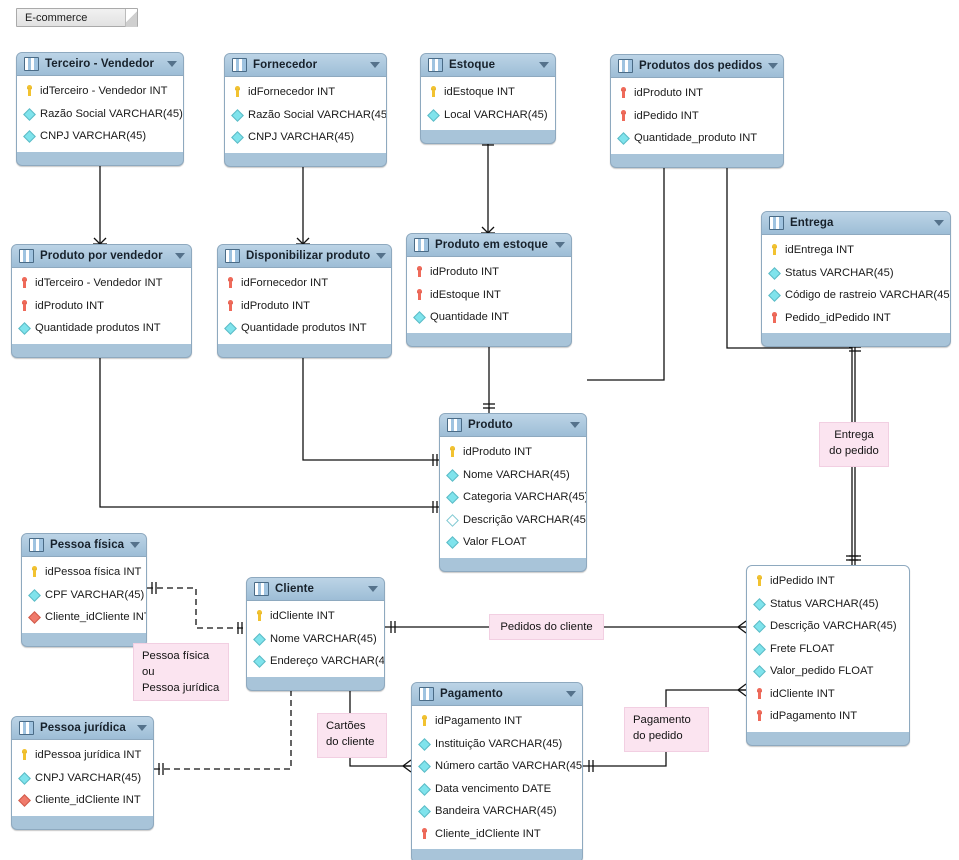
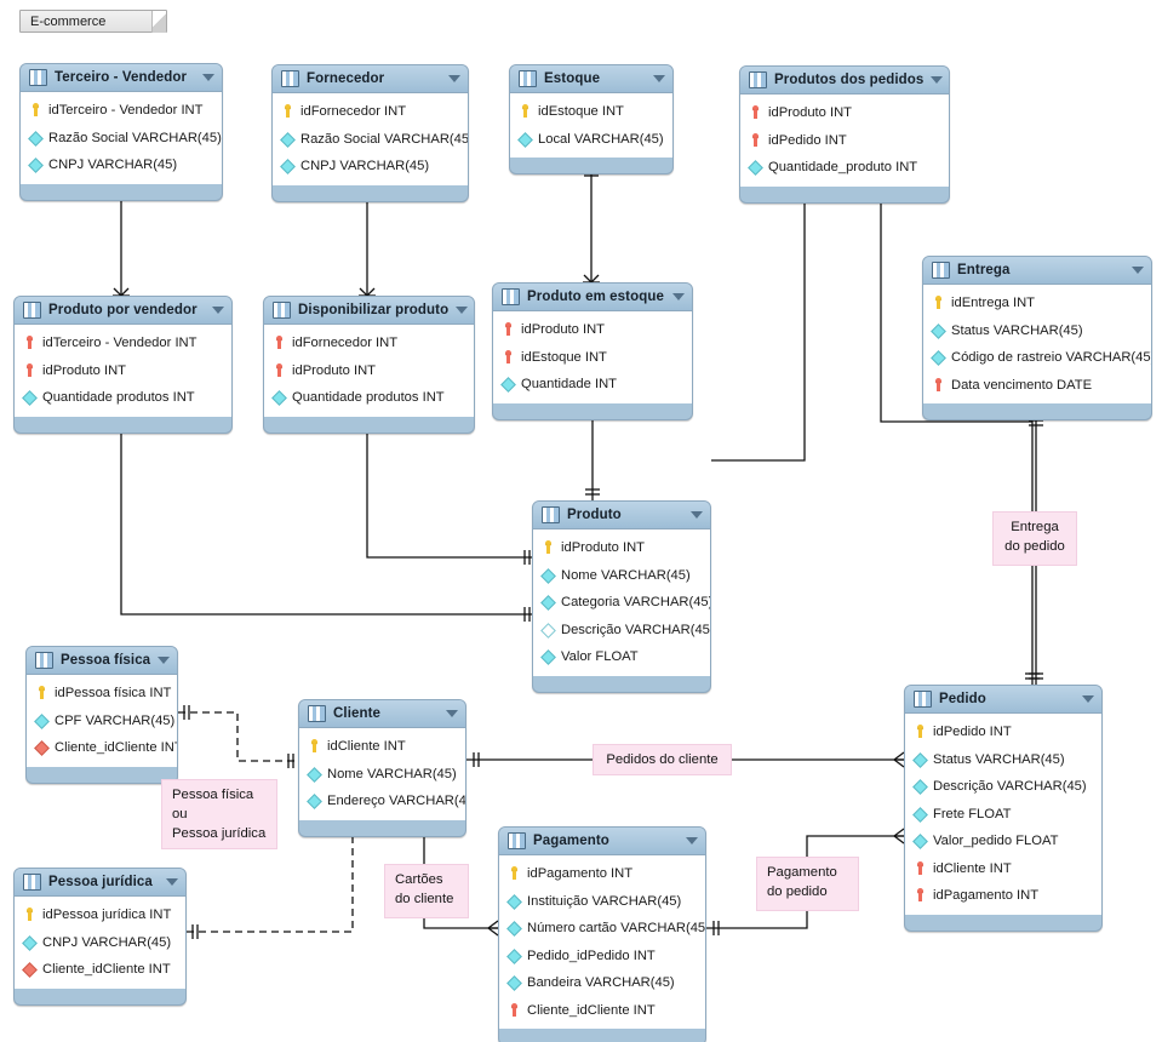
  E-commerce
  Terceiro - Vendedor
  idTerceiro - Vendedor INT
  Razão Social VARCHAR(45)
  CNPJ VARCHAR(45)
  Fornecedor
  idFornecedor INT
  Razão Social VARCHAR(45
  CNPJ VARCHAR(45)
  Estoque
  idEstoque INT
  Local VARCHAR(45)
  Produtos dos pedidos
  idProduto INT
  idPedido INT
  Quantidade_produto INT
  Entrega
  idEntrega INT
  Status VARCHAR(45)
  Código de rastreio VARCHAR(45
- Pedido_idPedido INT
+ Data vencimento DATE
  Produto por vendedor
  idTerceiro - Vendedor INT
  idProduto INT
  Quantidade produtos INT
  Disponibilizar produto
  idFornecedor INT
  idProduto INT
  Quantidade produtos INT
  Produto em estoque
  idProduto INT
  idEstoque INT
  Quantidade INT
  Produto
  idProduto INT
  Nome VARCHAR(45)
  Categoria VARCHAR(45
  Descrição VARCHAR(45
  Valor FLOAT
  Pessoa física
  idPessoa física INT
  CPF VARCHAR(45)
  Cliente_idCliente IN
  Cliente
  idCliente INT
  Nome VARCHAR(45)
  Endereço VARCHAR(4
+ Pedido
  idPedido INT
  Status VARCHAR(45)
  Descrição VARCHAR(45)
  Frete FLOAT
  Valor_pedido FLOAT
  idCliente INT
  idPagamento INT
  Pagamento
  idPagamento INT
  Instituição VARCHAR(45)
  Número cartão VARCHAR(45
- Data vencimento DATE
+ Pedido_idPedido INT
  Bandeira VARCHAR(45)
  Cliente_idCliente INT
  Pessoa jurídica
  idPessoa jurídica INT
  CNPJ VARCHAR(45)
  Cliente_idCliente INT
  Entrega
  do pedido
  Pedidos do cliente
  Pessoa física
  ou
  Pessoa jurídica
  Cartões
  do cliente
  Pagamento
  do pedido
